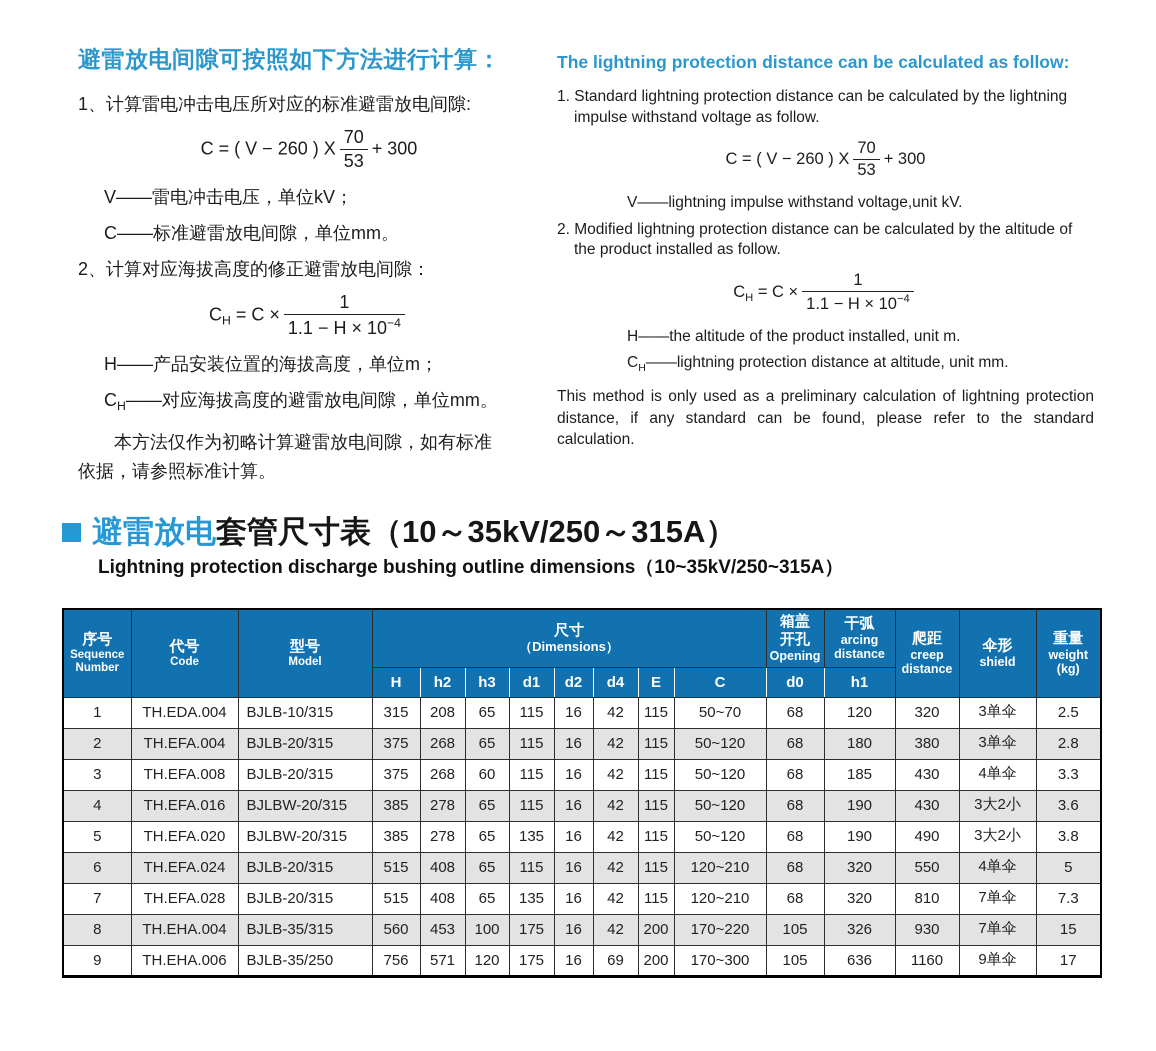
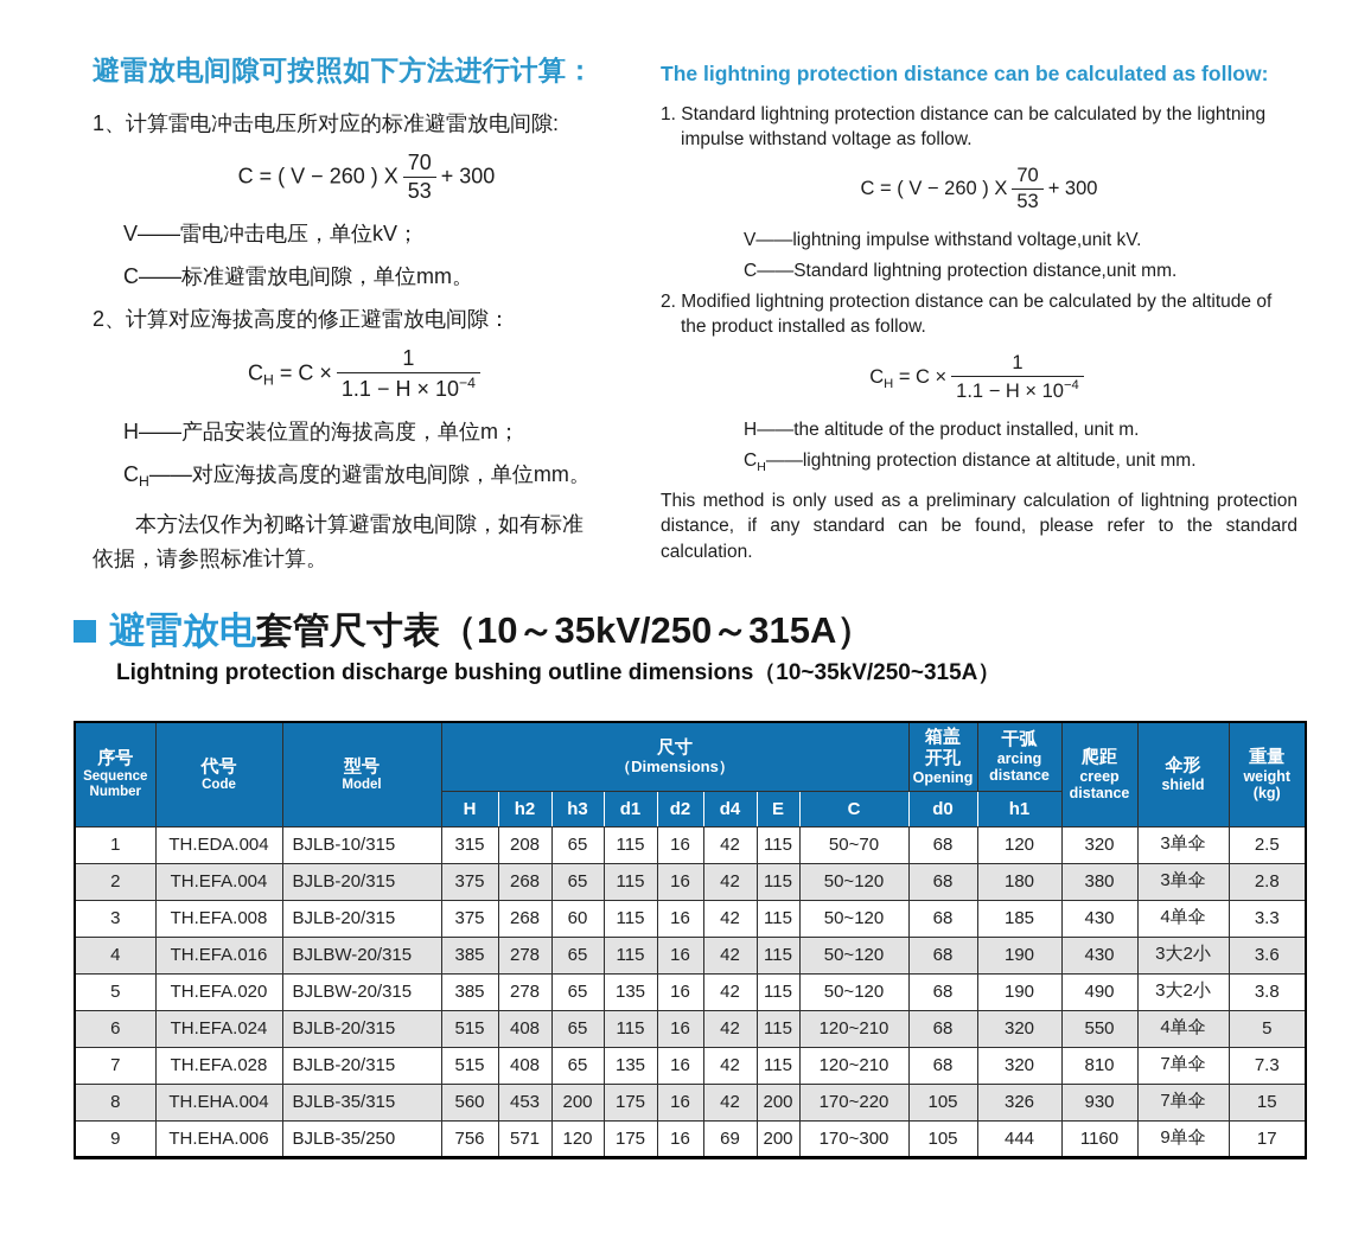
  避雷放电间隙可按照如下方法进行计算：
  1、计算雷电冲击电压所对应的标准避雷放电间隙:
  C = ( V − 260 ) X
  70
  53
  + 300
  V——雷电冲击电压，单位kV；
  C——标准避雷放电间隙，单位mm。
  2、计算对应海拔高度的修正避雷放电间隙：
  CH = C ×
  1
  1.1 − H × 10−4
  H——产品安装位置的海拔高度，单位m；
  CH——对应海拔高度的避雷放电间隙，单位mm。
  本方法仅作为初略计算避雷放电间隙，如有标准
  依据，请参照标准计算。
  The lightning protection distance can be calculated as follow:
  1. Standard lightning protection distance can be calculated by the lightning impulse withstand voltage as follow.
  C = ( V − 260 ) X
  70
  53
  + 300
  V——lightning impulse withstand voltage,unit kV.
+ C——Standard lightning protection distance,unit mm.
  2. Modified lightning protection distance can be calculated by the altitude of the product installed as follow.
  CH = C ×
  1
  1.1 − H × 10−4
  H——the altitude of the product installed, unit m.
  CH——lightning protection distance at altitude, unit mm.
  This method is only used as a preliminary calculation of lightning protection distance, if any standard can be found, please refer to the standard calculation.
  避雷放电套管尺寸表（10～35kV/250～315A）
  Lightning protection discharge bushing outline dimensions（10~35kV/250~315A）
  序号Sequence Number	代号Code	型号Model	尺寸（Dimensions）	箱盖 开孔Opening	干弧arcing distance	爬距creep distance	伞形shield	重量weight (kg)
  H	h2	h3	d1	d2	d4	E	C	d0	h1
  1	TH.EDA.004	BJLB-10/315	315	208	65	115	16	42	115	50~70	68	120	320	3单伞	2.5
  2	TH.EFA.004	BJLB-20/315	375	268	65	115	16	42	115	50~120	68	180	380	3单伞	2.8
  3	TH.EFA.008	BJLB-20/315	375	268	60	115	16	42	115	50~120	68	185	430	4单伞	3.3
  4	TH.EFA.016	BJLBW-20/315	385	278	65	115	16	42	115	50~120	68	190	430	3大2小	3.6
  5	TH.EFA.020	BJLBW-20/315	385	278	65	135	16	42	115	50~120	68	190	490	3大2小	3.8
  6	TH.EFA.024	BJLB-20/315	515	408	65	115	16	42	115	120~210	68	320	550	4单伞	5
  7	TH.EFA.028	BJLB-20/315	515	408	65	135	16	42	115	120~210	68	320	810	7单伞	7.3
- 8	TH.EHA.004	BJLB-35/315	560	453	100	175	16	42	200	170~220	105	326	930	7单伞	15
+ 8	TH.EHA.004	BJLB-35/315	560	453	200	175	16	42	200	170~220	105	326	930	7单伞	15
- 9	TH.EHA.006	BJLB-35/250	756	571	120	175	16	69	200	170~300	105	636	1160	9单伞	17
+ 9	TH.EHA.006	BJLB-35/250	756	571	120	175	16	69	200	170~300	105	444	1160	9单伞	17
